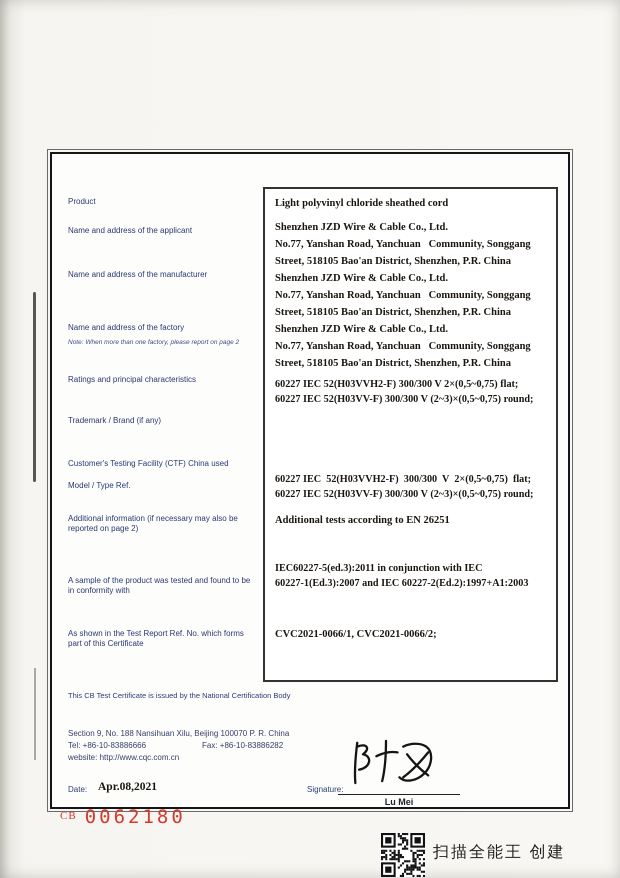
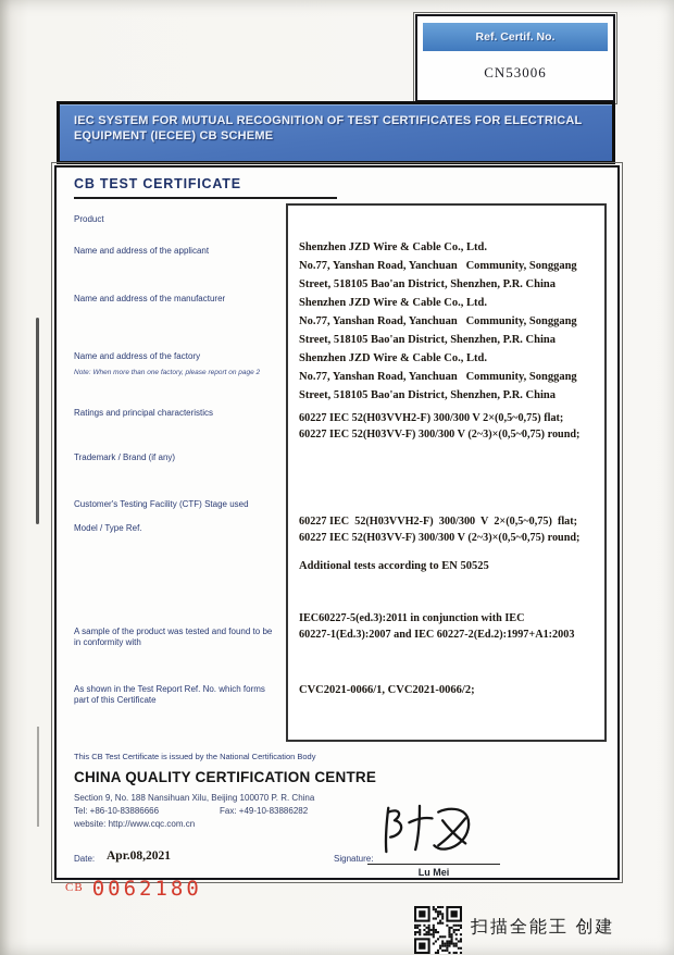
+ Ref. Certif. No.
+ CN53006
+ IEC SYSTEM FOR MUTUAL RECOGNITION OF TEST CERTIFICATES FOR ELECTRICAL EQUIPMENT (IECEE) CB SCHEME
+ CB TEST CERTIFICATE
  Product
  Name and address of the applicant
  Name and address of the manufacturer
  Name and address of the factory
  Ratings and principal characteristics
  Trademark / Brand (if any)
- Customer's Testing Facility (CTF) China used
+ Customer's Testing Facility (CTF) Stage used
  Model / Type Ref.
- Additional information (if necessary may also be reported on page 2)
  A sample of the product was tested and found to be in conformity with
  As shown in the Test Report Ref. No. which forms part of this Certificate
- Light polyvinyl chloride sheathed cord
  Shenzhen JZD Wire & Cable Co., Ltd.
  No.77, Yanshan Road, Yanchuan Community, Songgang
  Street, 518105 Bao'an District, Shenzhen, P.R. China
  Shenzhen JZD Wire & Cable Co., Ltd.
  No.77, Yanshan Road, Yanchuan Community, Songgang
  Street, 518105 Bao'an District, Shenzhen, P.R. China
  Shenzhen JZD Wire & Cable Co., Ltd.
  No.77, Yanshan Road, Yanchuan Community, Songgang
  Street, 518105 Bao'an District, Shenzhen, P.R. China
  60227 IEC 52(H03VVH2-F) 300/300 V 2×(0,5~0,75) flat;
  60227 IEC 52(H03VV-F) 300/300 V (2~3)×(0,5~0,75) round;
  60227 IEC 52(H03VVH2-F) 300/300 V 2×(0,5~0,75) flat;
  60227 IEC 52(H03VV-F) 300/300 V (2~3)×(0,5~0,75) round;
- Additional tests according to EN 26251
+ Additional tests according to EN 50525
  IEC60227-5(ed.3):2011 in conjunction with IEC
  60227-1(Ed.3):2007 and IEC 60227-2(Ed.2):1997+A1:2003
  CVC2021-0066/1, CVC2021-0066/2;
  This CB Test Certificate is issued by the National Certification Body
+ CHINA QUALITY CERTIFICATION CENTRE
  Section 9, No. 188 Nansihuan Xilu, Beijing 100070 P. R. China
  Tel: +86-10-83886666
- Fax: +86-10-83886282
+ Fax: +49-10-83886282
  website: http://www.cqc.com.cn
  Date:
  Apr.08,2021
  Signature:
  Lu Mei
  CB 0062180
  扫描全能王 创建
